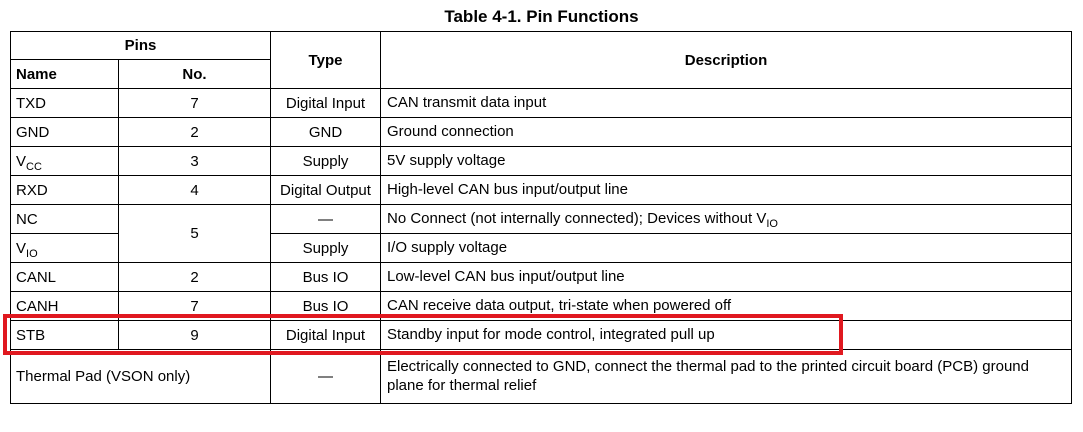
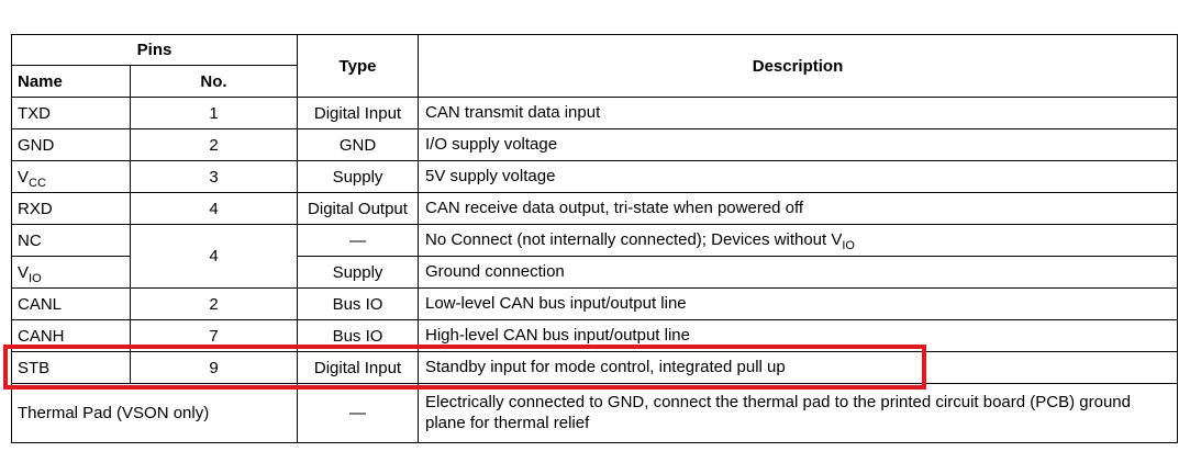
- Table 4-1. Pin Functions
  Pins	Type	Description
  Name	No.
- TXD	7	Digital Input	CAN transmit data input
+ TXD	1	Digital Input	CAN transmit data input
- GND	2	GND	Ground connection
+ GND	2	GND	I/O supply voltage
  VCC	3	Supply	5V supply voltage
- RXD	4	Digital Output	High-level CAN bus input/output line
+ RXD	4	Digital Output	CAN receive data output, tri-state when powered off
- NC	5	—	No Connect (not internally connected); Devices without VIO
+ NC	4	—	No Connect (not internally connected); Devices without VIO
- VIO	Supply	I/O supply voltage
+ VIO	Supply	Ground connection
  CANL	2	Bus IO	Low-level CAN bus input/output line
- CANH	7	Bus IO	CAN receive data output, tri-state when powered off
+ CANH	7	Bus IO	High-level CAN bus input/output line
  STB	9	Digital Input	Standby input for mode control, integrated pull up
  Thermal Pad (VSON only)	—	Electrically connected to GND, connect the thermal pad to the printed circuit board (PCB) ground plane for thermal relief
